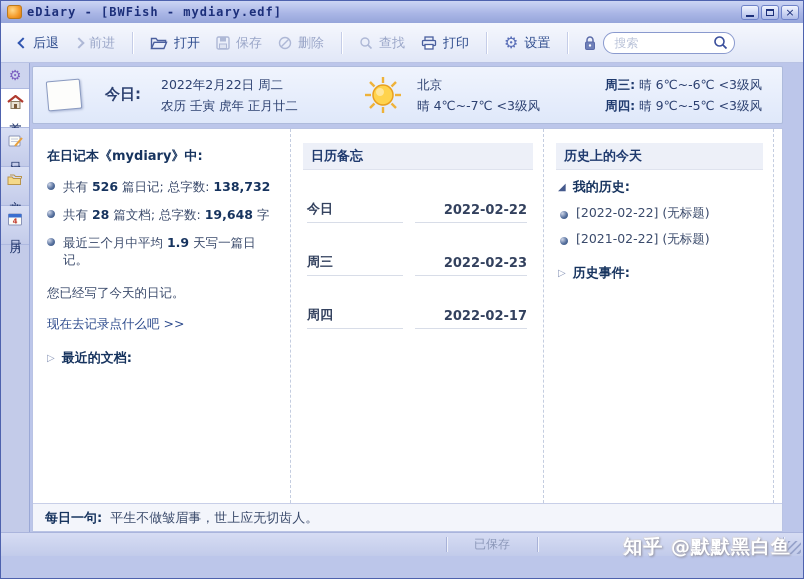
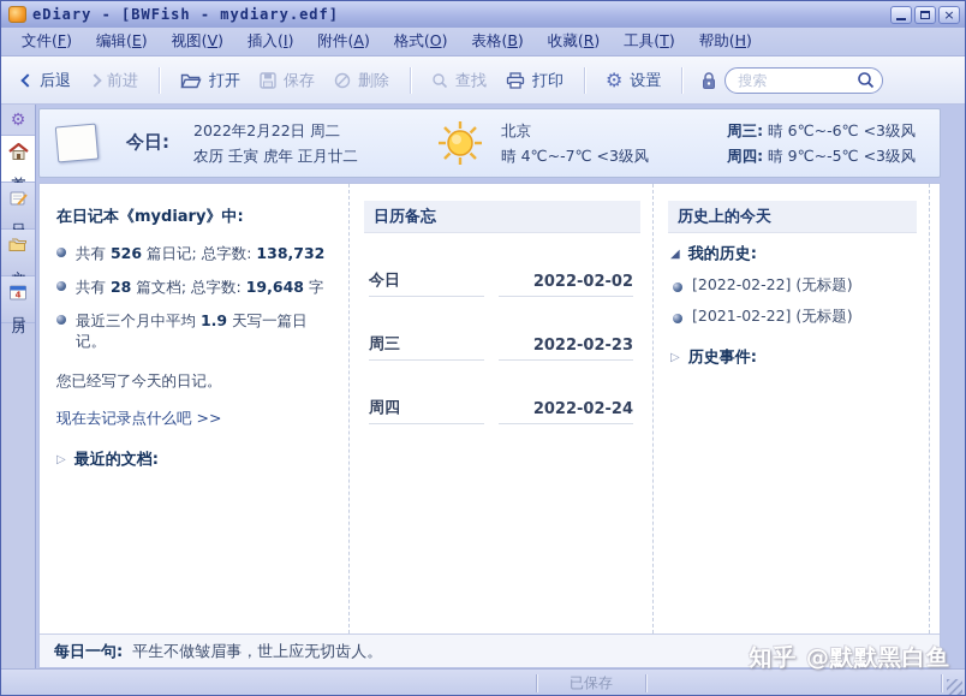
  eDiary - [BWFish - mydiary.edf]
  ×
+ 文件(F)
+ 编辑(E)
+ 视图(V)
+ 插入(I)
+ 附件(A)
+ 格式(O)
+ 表格(B)
+ 收藏(R)
+ 工具(T)
+ 帮助(H)
  后退
  前进
  打开
  保存
  删除
  查找
  打印
  ⚙
  设置
  搜索
  ⚙
  4
  今日:
  2022年2月22日 周二
  农历 壬寅 虎年 正月廿二
  北京
  晴 4℃~-7℃ <3级风
  周三: 晴 6℃~-6℃ <3级风
  周四: 晴 9℃~-5℃ <3级风
  在日记本《mydiary》中:
  共有 526 篇日记; 总字数: 138,732
  共有 28 篇文档; 总字数: 19,648 字
  最近三个月中平均 1.9 天写一篇日记。
  您已经写了今天的日记。
  现在去记录点什么吧 >>
  ▷
  最近的文档:
  日历备忘
  今日
- 2022-02-22
+ 2022-02-02
  周三
  2022-02-23
  周四
- 2022-02-17
+ 2022-02-24
  历史上的今天
  ◢
  我的历史:
  [2022-02-22] (无标题)
  [2021-02-22] (无标题)
  ▷
  历史事件:
  每日一句:
  平生不做皱眉事，世上应无切齿人。
  已保存
  知乎 @默默黑白鱼
